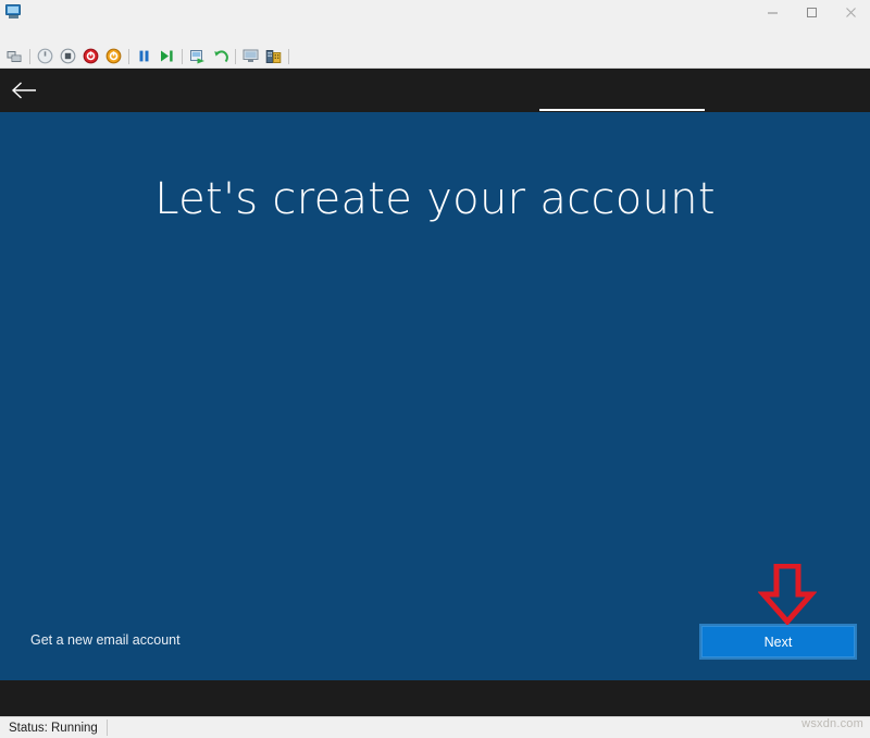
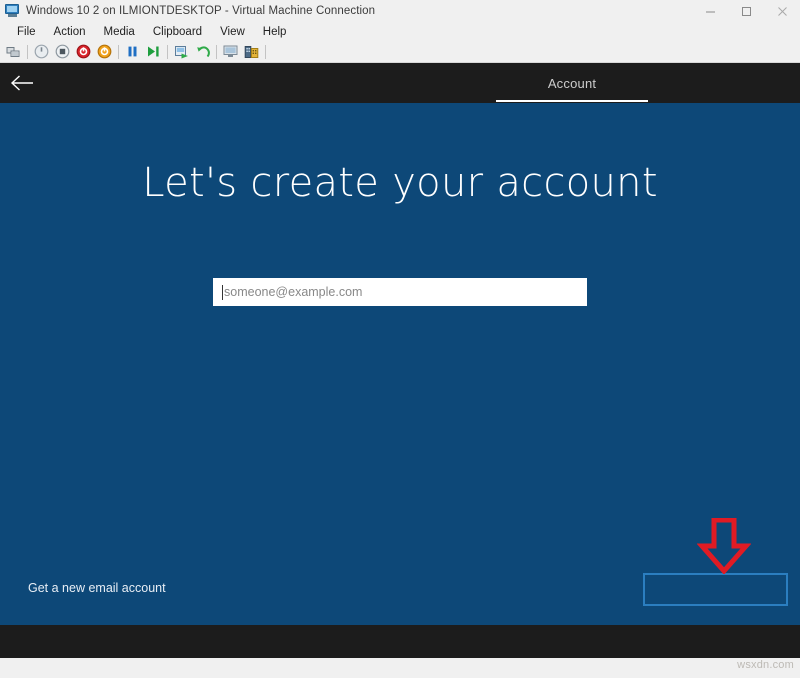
+ Windows 10 2 on ILMIONTDESKTOP - Virtual Machine Connection
+ File
+ Action
+ Media
+ Clipboard
+ View
+ Help
+ Account
  Let's create your account
+ someone@example.com
  Get a new email account
- Next
- Status: Running
  wsxdn.com
